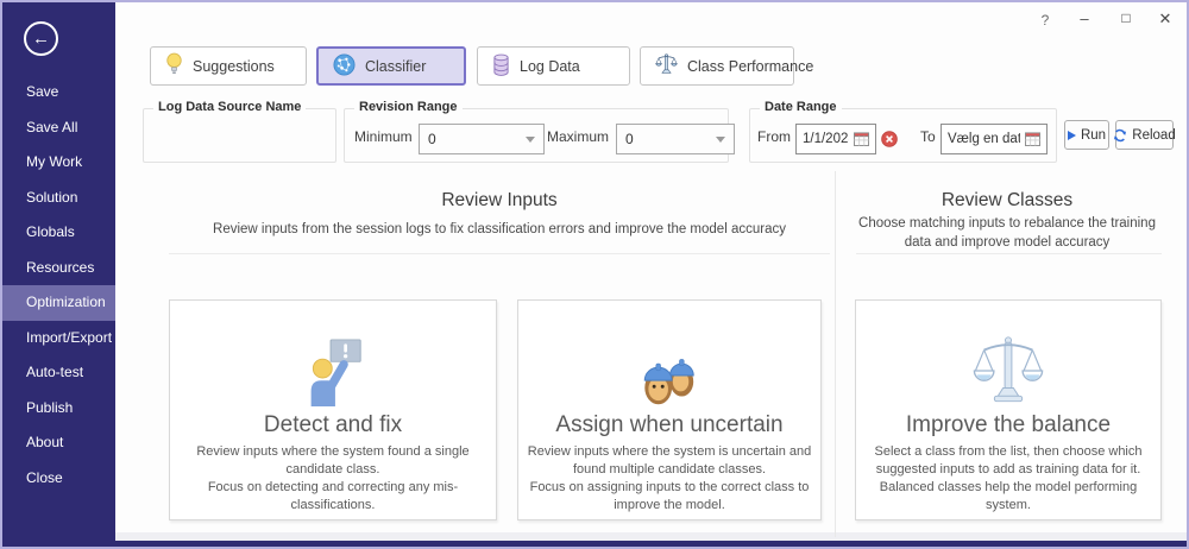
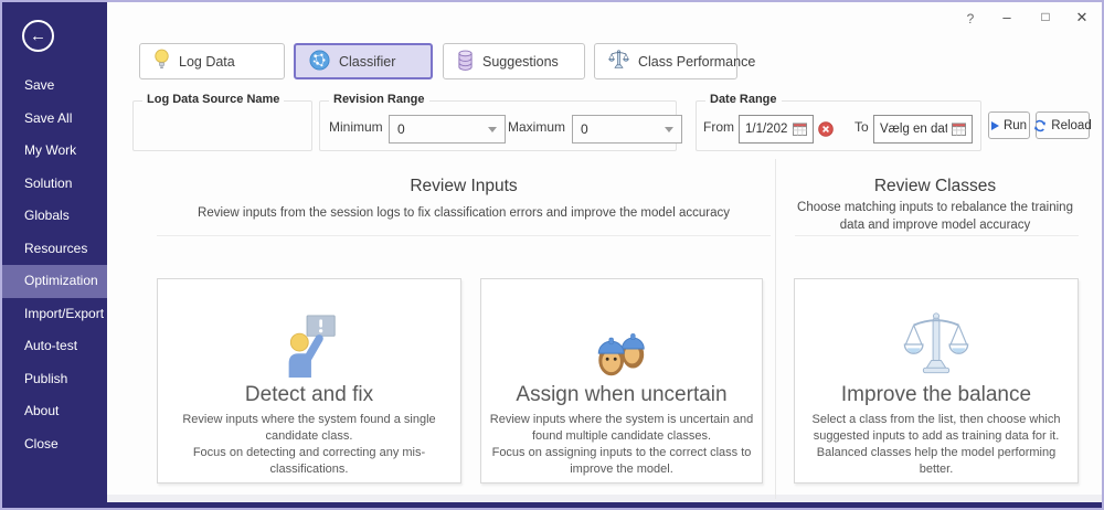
  ←
  Save
  Save All
  My Work
  Solution
  Globals
  Resources
  Optimization
  Import/Export
  Auto-test
  Publish
  About
  Close
  ?
  –
  □
  ✕
- Suggestions
+ Log Data
  Classifier
- Log Data
+ Suggestions
  Class Performance
  Log Data Source Name
  Revision Range
  Minimum
  0
  Maximum
  0
  Date Range
  From
  1/1/202
  To
  Vælg en dat
  Run
  Reload
  Review Inputs
  Review inputs from the session logs to fix classification errors and improve the model accuracy
  Review Classes
  Choose matching inputs to rebalance the training data and improve model accuracy
  Detect and fix
  Review inputs where the system found a single candidate class.
  Focus on detecting and correcting any mis-classifications.
  Assign when uncertain
  Review inputs where the system is uncertain and found multiple candidate classes.
  Focus on assigning inputs to the correct class to improve the model.
  Improve the balance
  Select a class from the list, then choose which suggested inputs to add as training data for it.
- Balanced classes help the model performing system.
+ Balanced classes help the model performing better.
